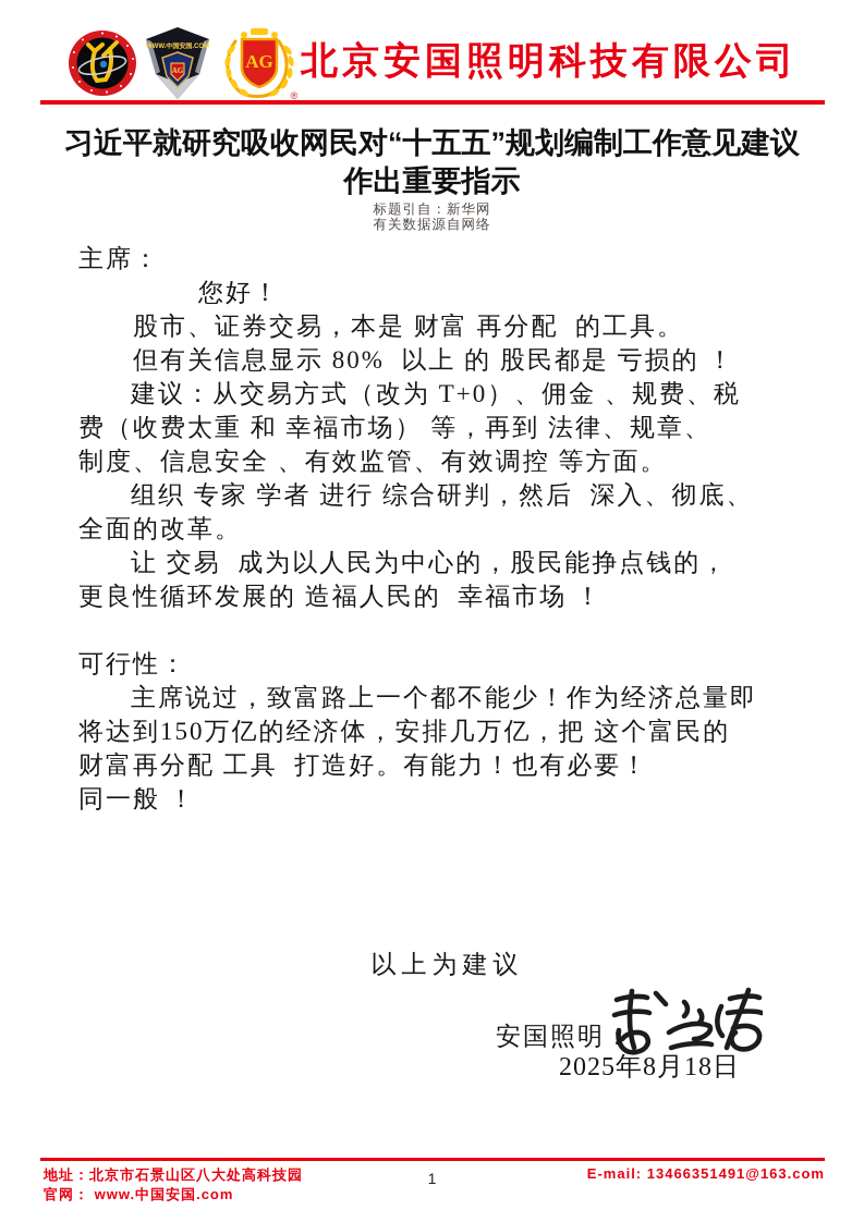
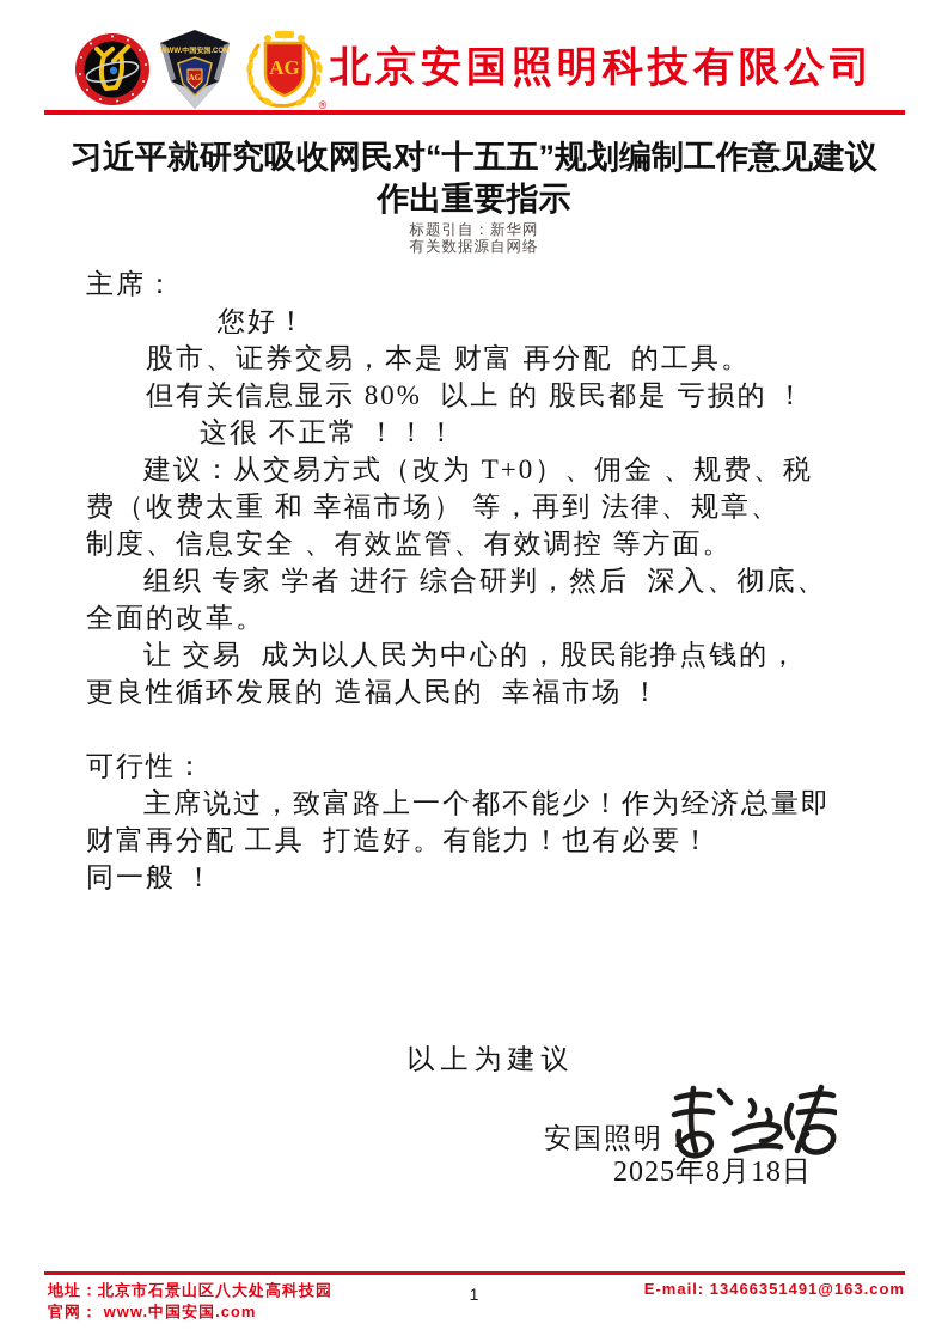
  AG
  AG
  ®
  北京安国照明科技有限公司
  习近平就研究吸收网民对“十五五”规划编制工作意见建议
  作出重要指示
  标题引自：新华网
  有关数据源自网络
  主席：
  您好！
  股市、证券交易，本是 财富 再分配 的工具。
  但有关信息显示 80% 以上 的 股民都是 亏损的 ！
+ 这很 不正常 ！！！
  建议：从交易方式（改为 T+0）、佣金 、规费、税
  费（收费太重 和 幸福市场） 等，再到 法律、规章、
  制度、信息安全 、有效监管、有效调控 等方面。
  组织 专家 学者 进行 综合研判，然后 深入、彻底、
  全面的改革。
  让 交易 成为以人民为中心的，股民能挣点钱的，
  更良性循环发展的 造福人民的 幸福市场 ！
  可行性：
  主席说过，致富路上一个都不能少！作为经济总量即
- 将达到150万亿的经济体，安排几万亿，把 这个富民的
  财富再分配 工具 打造好。有能力！也有必要！
  同一般 ！
  以上为建议
  安国照明
  2025年8月18日
  地址：北京市石景山区八大处高科技园
  官网： www.中国安国.com
  1
  E-mail: 13466351491@163.com
